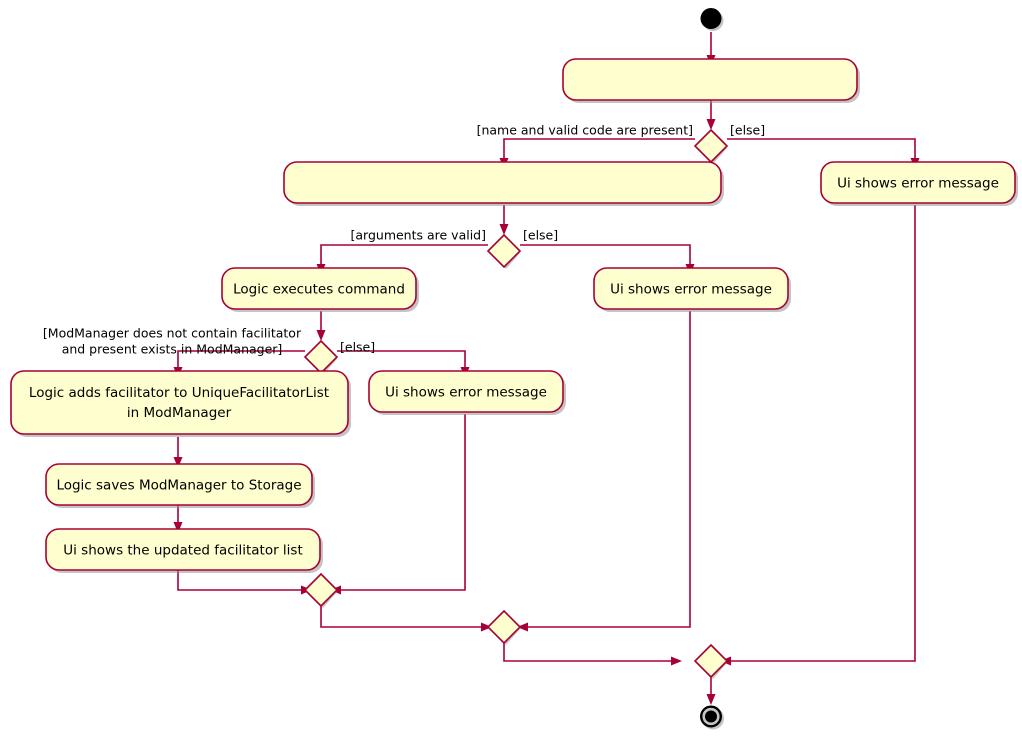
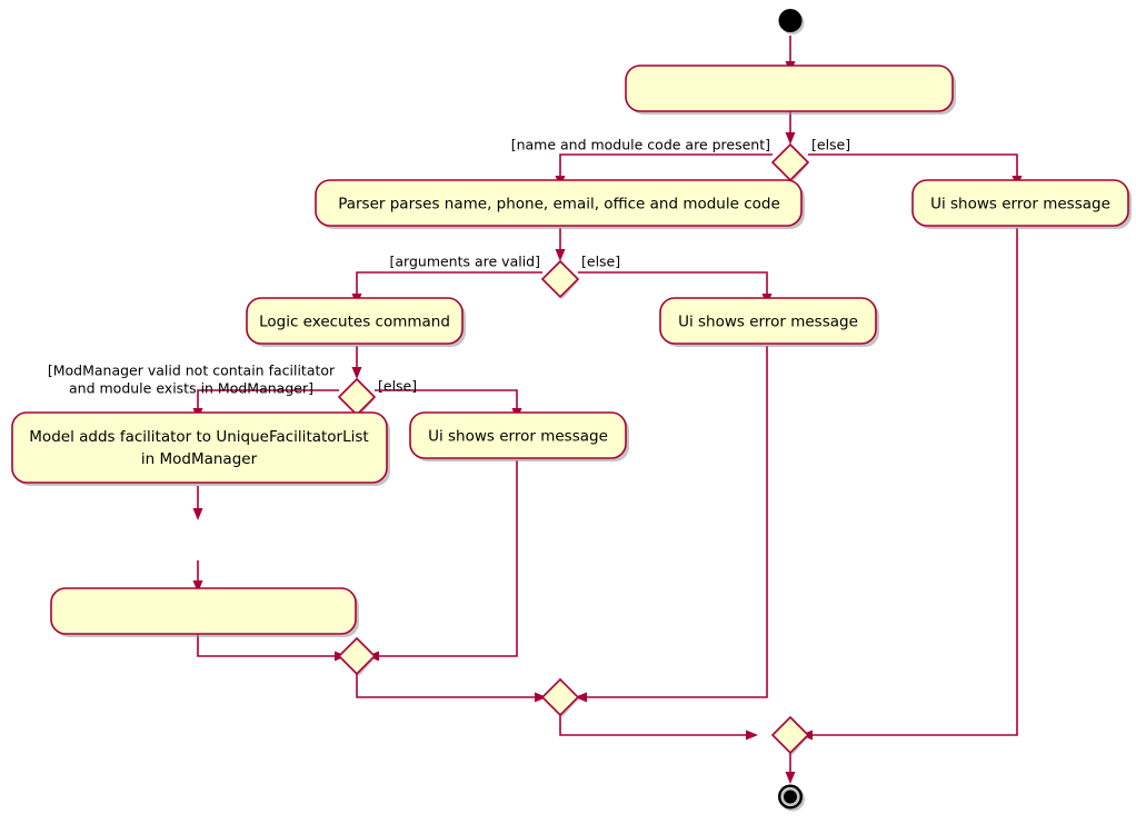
- [name and valid code are present]
+ [name and module code are present]
  [else]
+ Parser parses name, phone, email, office and module code
  Ui shows error message
  [arguments are valid]
  [else]
  Logic executes command
  Ui shows error message
- [ModManager does not contain facilitator
+ [ModManager valid not contain facilitator
- and present exists in ModManager]
+ and module exists in ModManager]
  [else]
- Logic adds facilitator to UniqueFacilitatorList
+ Model adds facilitator to UniqueFacilitatorList
  in ModManager
  Ui shows error message
- Logic saves ModManager to Storage
- Ui shows the updated facilitator list
